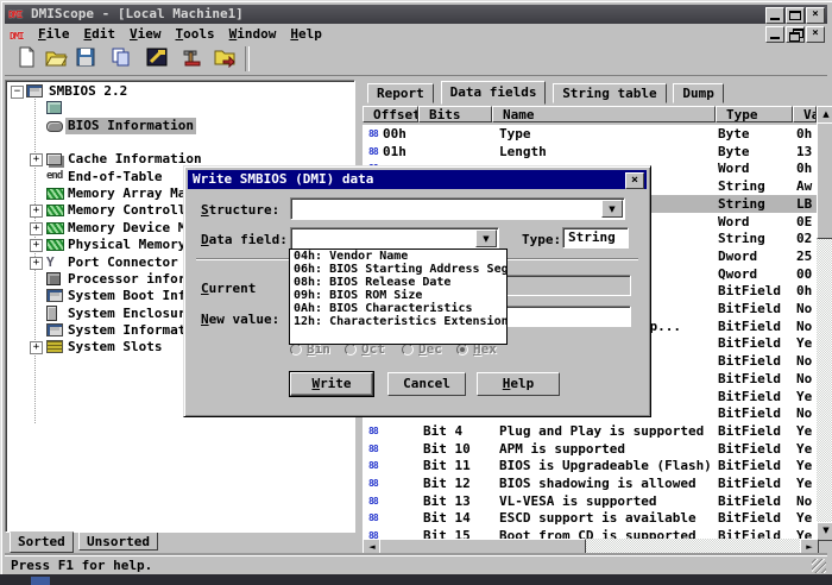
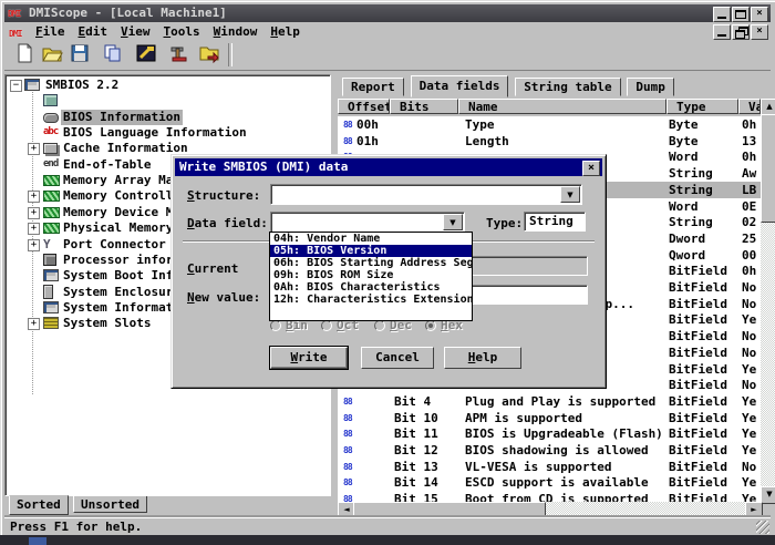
  DMI
  DMIScope - [Local Machine1]
  ×
  DMI
  File
  Edit
  View
  Tools
  Window
  Help
  ×
  −
  SMBIOS 2.2
  BIOS Information
+ abc
+ BIOS Language Information
  +
  Cache Information
  end
  End-of-Table
  Memory Array M
  +
  Memory Control
  +
  Memory Device
  +
  Physical Memor
  +
  Y
  Port Connector
  Processor info
  System Boot In
  System Enclosu
  System Informa
  +
  System Slots
  Sorted
  Unsorted
  Report
  Data fields
  String table
  Dump
  Offset
  Bits
  Name
  Type
  Va
  88
  00h
  Type
  Byte
  0h
  88
  01h
  Length
  Byte
  13
  Word
  0h
  String
  Aw
  String
  LB
  Word
  0E
  String
  02
  Dword
  25
  Qword
  00
  BitField
  0h
  BitField
  No
  BitField
  No
  BitField
  Ye
  BitField
  No
  BitField
  No
  BitField
  Ye
  BitField
  No
  88
  Bit 4
  Plug and Play is supported
  BitField
  Ye
  88
  Bit 10
  APM is supported
  BitField
  Ye
  88
  Bit 11
  BIOS is Upgradeable (Flash)
  BitField
  Ye
  88
  Bit 12
  BIOS shadowing is allowed
  BitField
  Ye
  88
  Bit 13
  VL-VESA is supported
  BitField
  No
  88
  Bit 14
  ESCD support is available
  BitField
  Ye
  88
  Bit 15
  Boot from CD is supported
  BitField
  Ye
  ▲
  ▼
  ◄
  ►
  Press F1 for help.
  Write SMBIOS (DMI) data
  ×
  Structure:
  ▼
  Data field:
  ▼
  Type:
  String
  Current
  New value:
  04h: Vendor Name
+ 05h: BIOS Version
  06h: BIOS Starting Address Seg
- 08h: BIOS Release Date
  09h: BIOS ROM Size
  0Ah: BIOS Characteristics
  12h: Characteristics Extension
  Bin
  Oct
  Dec
  Hex
  Write
  Cancel
  Help
